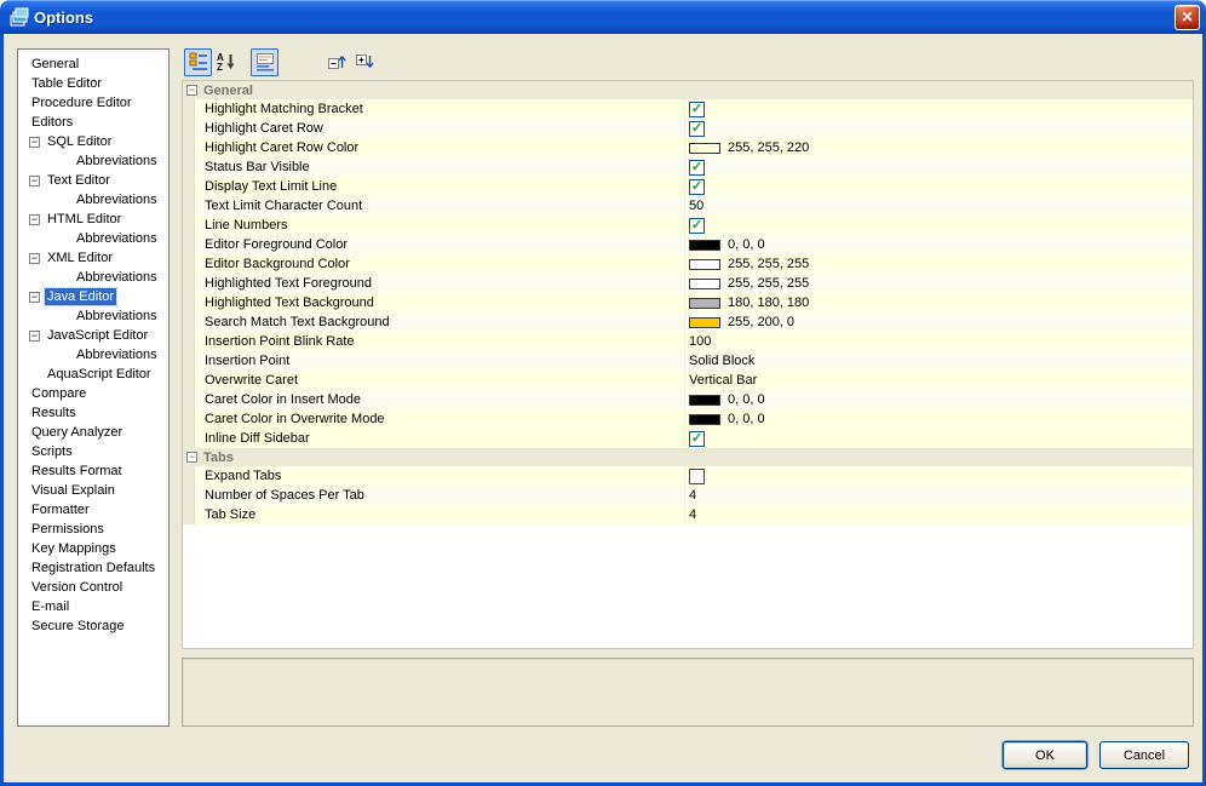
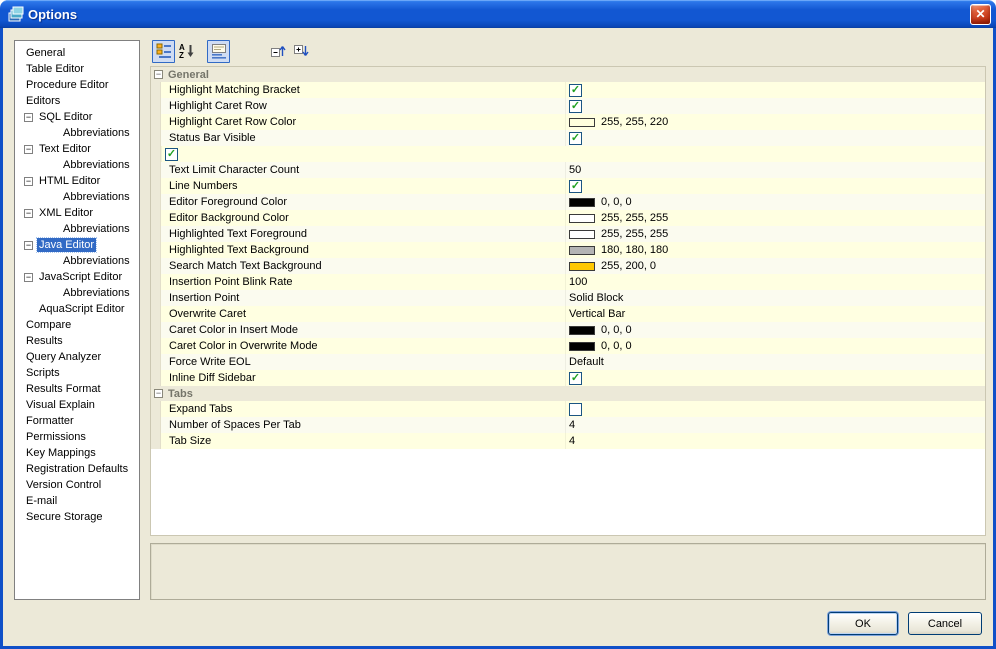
  Options
  ✕
  General
  Table Editor
  Procedure Editor
  Editors
  −
  SQL Editor
  Abbreviations
  −
  Text Editor
  Abbreviations
  −
  HTML Editor
  Abbreviations
  −
  XML Editor
  Abbreviations
  −
  Java Editor
  Abbreviations
  −
  JavaScript Editor
  Abbreviations
  AquaScript Editor
  Compare
  Results
  Query Analyzer
  Scripts
  Results Format
  Visual Explain
  Formatter
  Permissions
  Key Mappings
  Registration Defaults
  Version Control
  E-mail
  Secure Storage
  A
  Z
  −
  General
  Highlight Matching Bracket
  ✓
  Highlight Caret Row
  ✓
  Highlight Caret Row Color
  255, 255, 220
  Status Bar Visible
  ✓
- Display Text Limit Line
  ✓
  Text Limit Character Count
  50
  Line Numbers
  ✓
  Editor Foreground Color
  0, 0, 0
  Editor Background Color
  255, 255, 255
  Highlighted Text Foreground
  255, 255, 255
  Highlighted Text Background
  180, 180, 180
  Search Match Text Background
  255, 200, 0
  Insertion Point Blink Rate
  100
  Insertion Point
  Solid Block
  Overwrite Caret
  Vertical Bar
  Caret Color in Insert Mode
  0, 0, 0
  Caret Color in Overwrite Mode
  0, 0, 0
+ Force Write EOL
+ Default
  Inline Diff Sidebar
  ✓
  −
  Tabs
  Expand Tabs
  Number of Spaces Per Tab
  4
  Tab Size
  4
  OK
  Cancel
